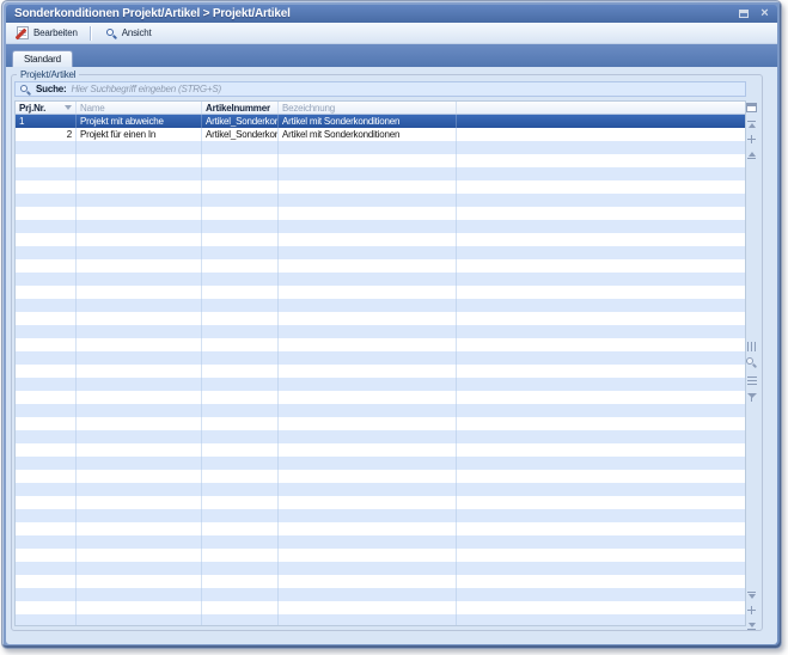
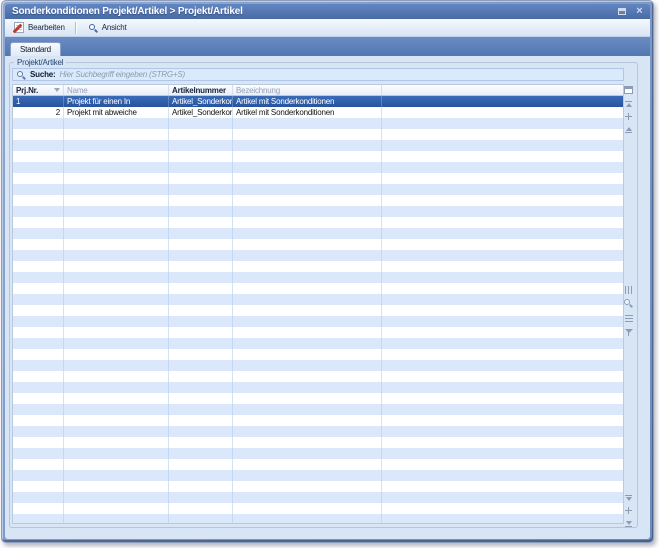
  Sonderkonditionen Projekt/Artikel > Projekt/Artikel
  ×
  Bearbeiten
  Ansicht
  Standard
  Projekt/Artikel
  Suche:
  Hier Suchbegriff eingeben (STRG+S)
  Prj.Nr.
  Name
  Artikelnummer
  Bezeichnung
  1
- Projekt mit abweiche
+ Projekt für einen In
  Artikel_Sonderkon
  Artikel mit Sonderkonditionen
  2
- Projekt für einen In
+ Projekt mit abweiche
  Artikel_Sonderkon
  Artikel mit Sonderkonditionen
